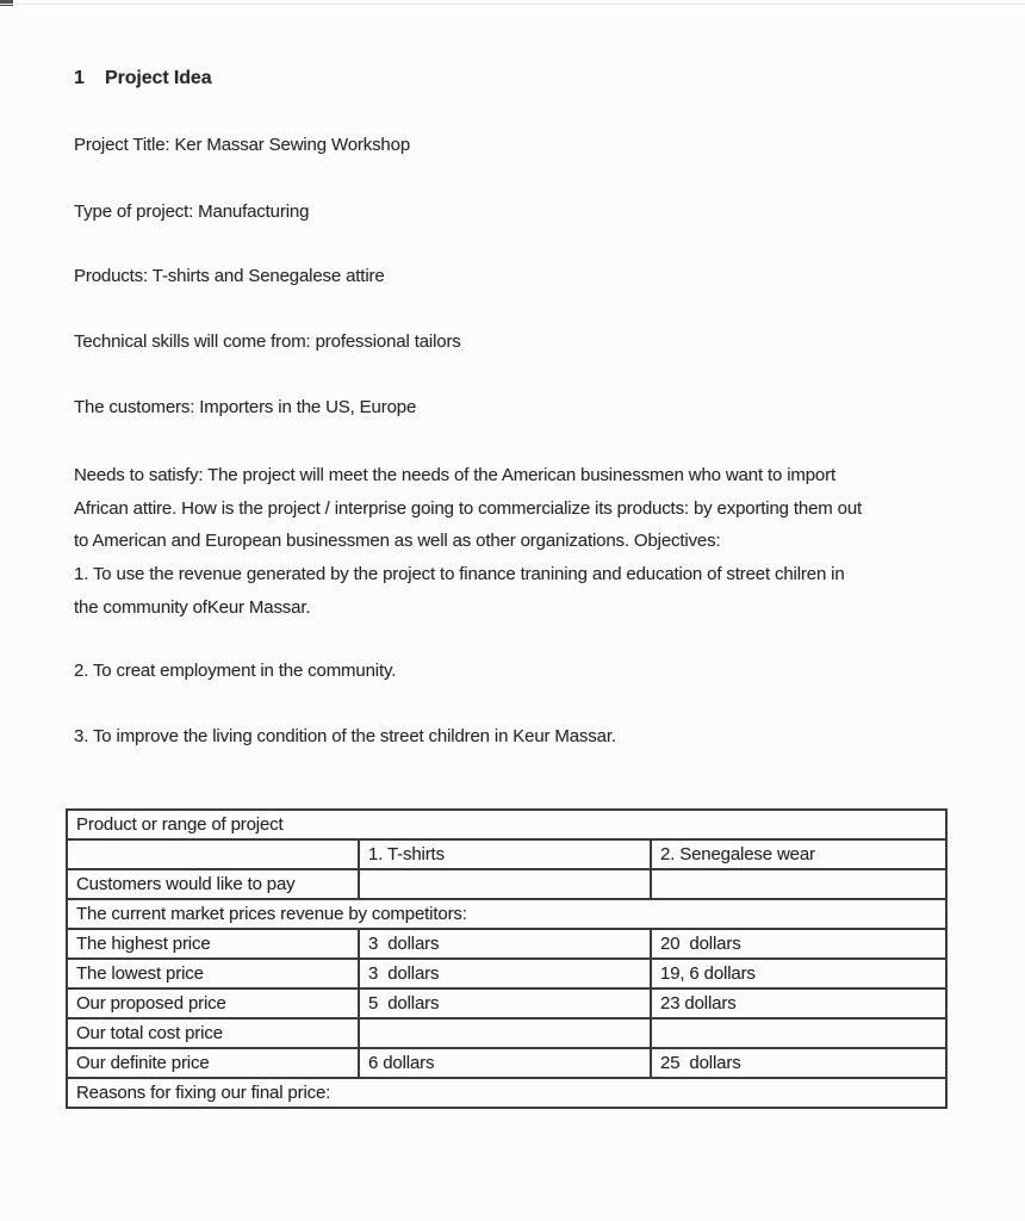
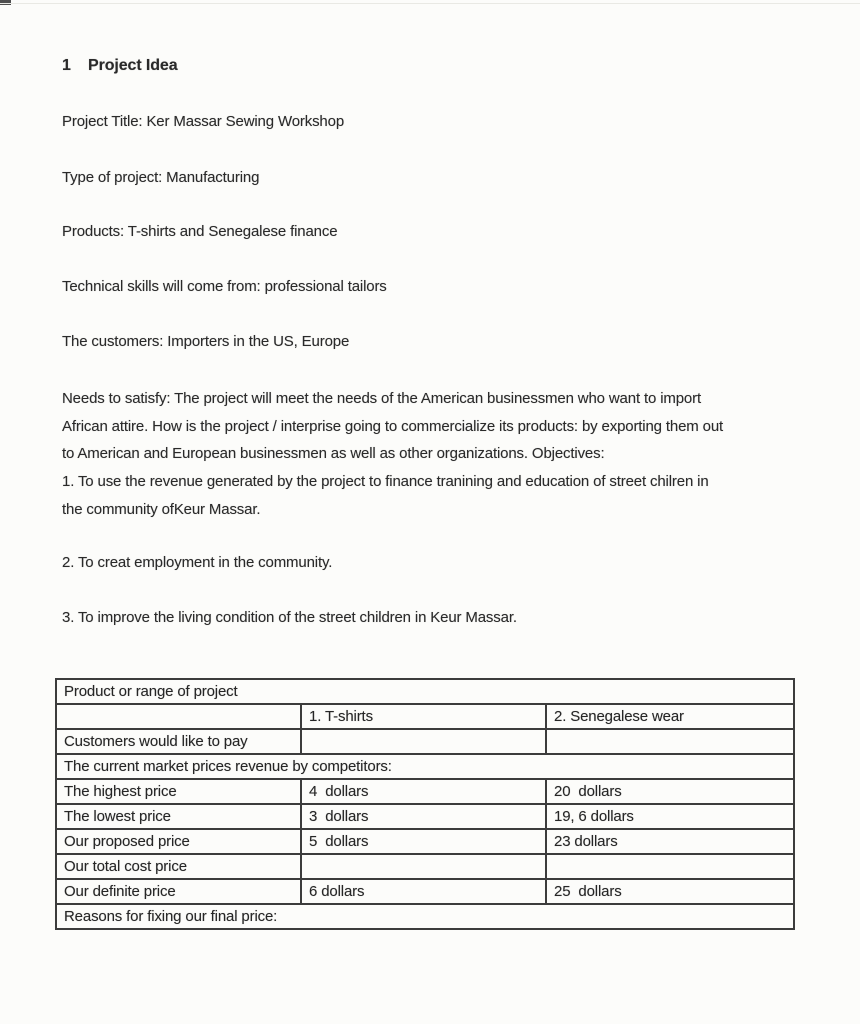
  1 Project Idea
  Project Title: Ker Massar Sewing Workshop
  Type of project: Manufacturing
- Products: T-shirts and Senegalese attire
+ Products: T-shirts and Senegalese finance
  Technical skills will come from: professional tailors
  The customers: Importers in the US, Europe
  Needs to satisfy: The project will meet the needs of the American businessmen who want to import
  African attire. How is the project / interprise going to commercialize its products: by exporting them out
  to American and European businessmen as well as other organizations. Objectives:
  1. To use the revenue generated by the project to finance tranining and education of street chilren in
  the community ofKeur Massar.
  2. To creat employment in the community.
  3. To improve the living condition of the street children in Keur Massar.
  Product or range of project
  	1. T-shirts	2. Senegalese wear
  Customers would like to pay
  The current market prices revenue by competitors:
- The highest price	3 dollars	20 dollars
+ The highest price	4 dollars	20 dollars
  The lowest price	3 dollars	19, 6 dollars
  Our proposed price	5 dollars	23 dollars
  Our total cost price
  Our definite price	6 dollars	25 dollars
  Reasons for fixing our final price:
